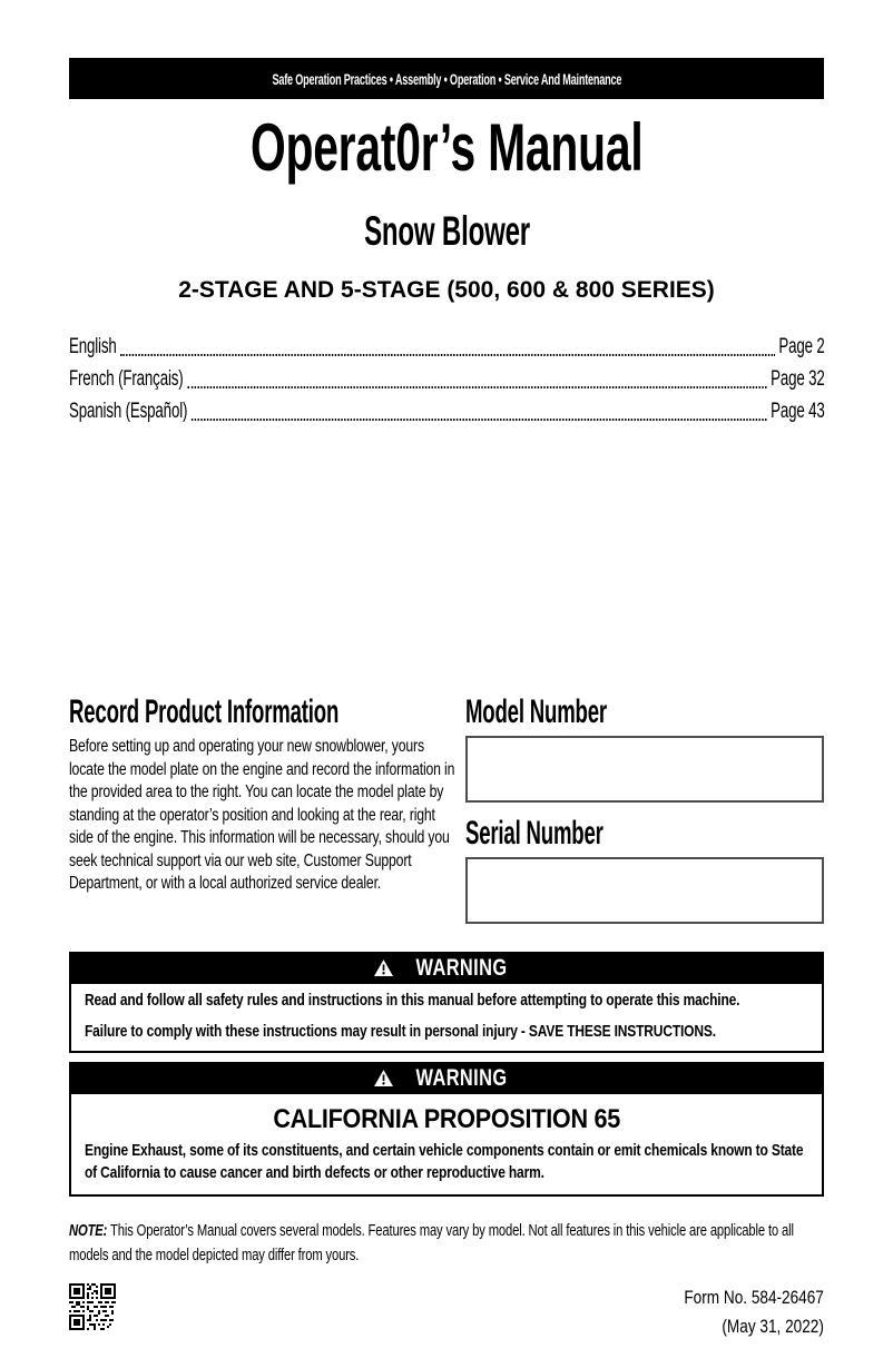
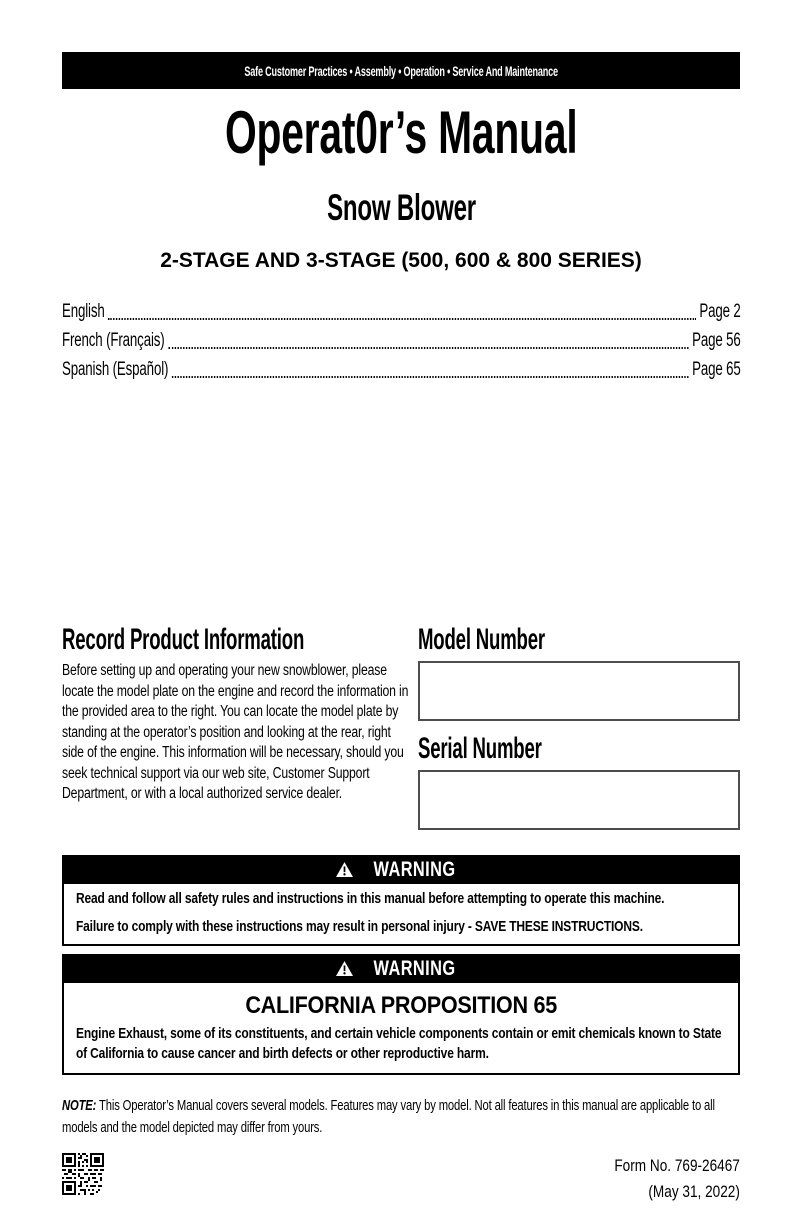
- Safe Operation Practices • Assembly • Operation • Service And Maintenance
+ Safe Customer Practices • Assembly • Operation • Service And Maintenance
  Operat0r’s Manual
  Snow Blower
- 2-STAGE AND 5-STAGE (500, 600 & 800 SERIES)
+ 2-STAGE AND 3-STAGE (500, 600 & 800 SERIES)
  English
  Page 2
  French (Français)
- Page 32
+ Page 56
  Spanish (Español)
- Page 43
+ Page 65
  Record Product Information
- Before setting up and operating your new snowblower, yours locate the model plate on the engine and record the information in the provided area to the right. You can locate the model plate by standing at the operator’s position and looking at the rear, right side of the engine. This information will be necessary, should you seek technical support via our web site, Customer Support Department, or with a local authorized service dealer.
+ Before setting up and operating your new snowblower, please locate the model plate on the engine and record the information in the provided area to the right. You can locate the model plate by standing at the operator’s position and looking at the rear, right side of the engine. This information will be necessary, should you seek technical support via our web site, Customer Support Department, or with a local authorized service dealer.
  Model Number
  Serial Number
  WARNING
  Read and follow all safety rules and instructions in this manual before attempting to operate this machine.
  Failure to comply with these instructions may result in personal injury - SAVE THESE INSTRUCTIONS.
  WARNING
  CALIFORNIA PROPOSITION 65
  Engine Exhaust, some of its constituents, and certain vehicle components contain or emit chemicals known to State of California to cause cancer and birth defects or other reproductive harm.
- NOTE: This Operator’s Manual covers several models. Features may vary by model. Not all features in this vehicle are applicable to all models and the model depicted may differ from yours.
+ NOTE: This Operator’s Manual covers several models. Features may vary by model. Not all features in this manual are applicable to all models and the model depicted may differ from yours.
- Form No. 584-26467
+ Form No. 769-26467
  (May 31, 2022)
